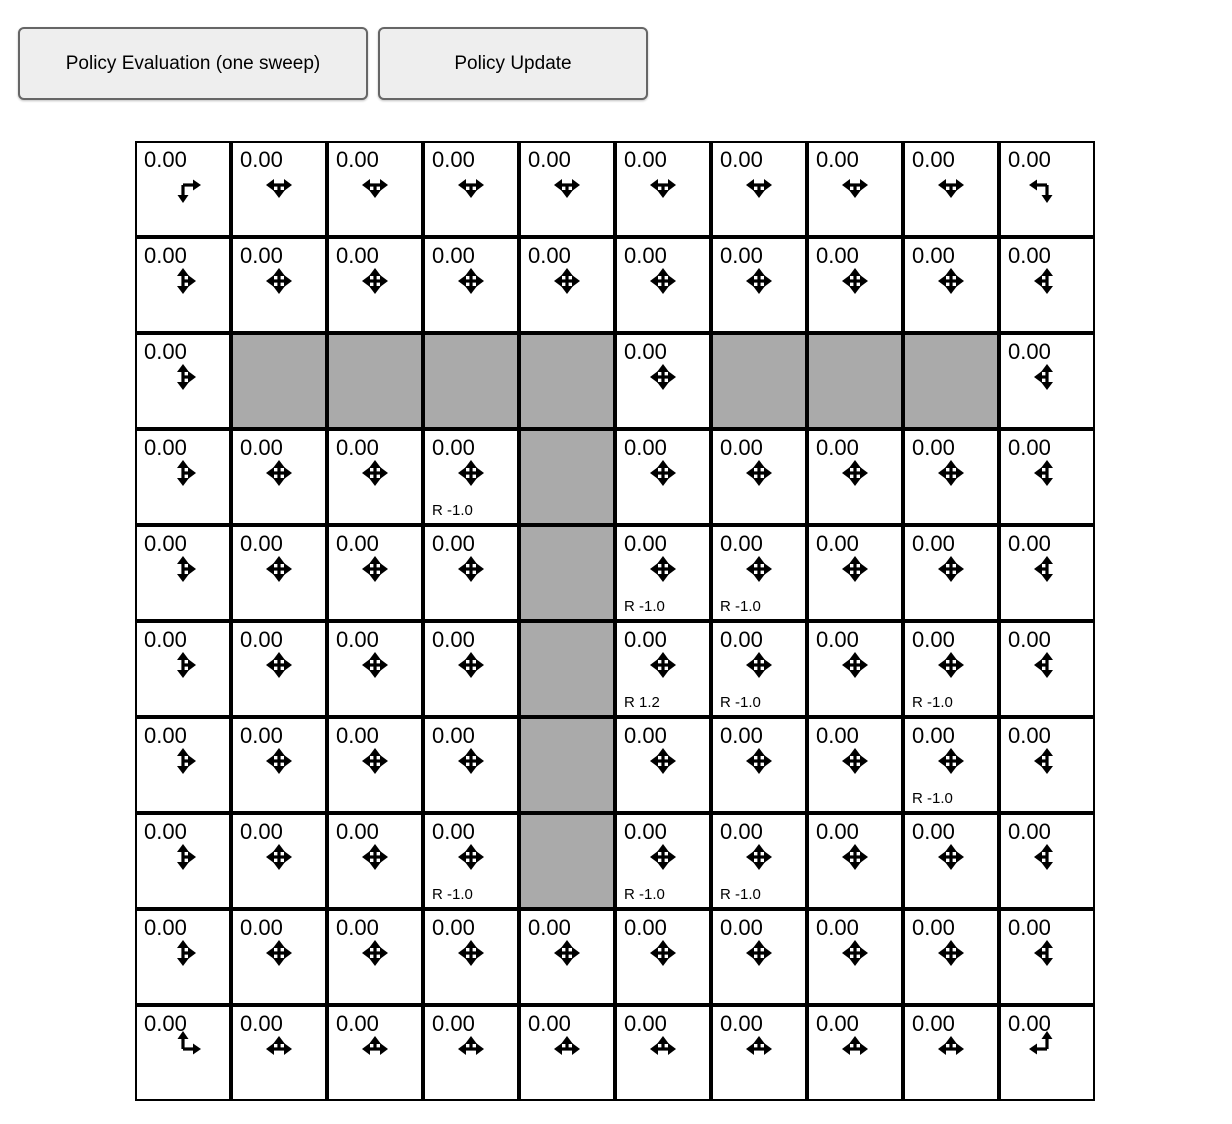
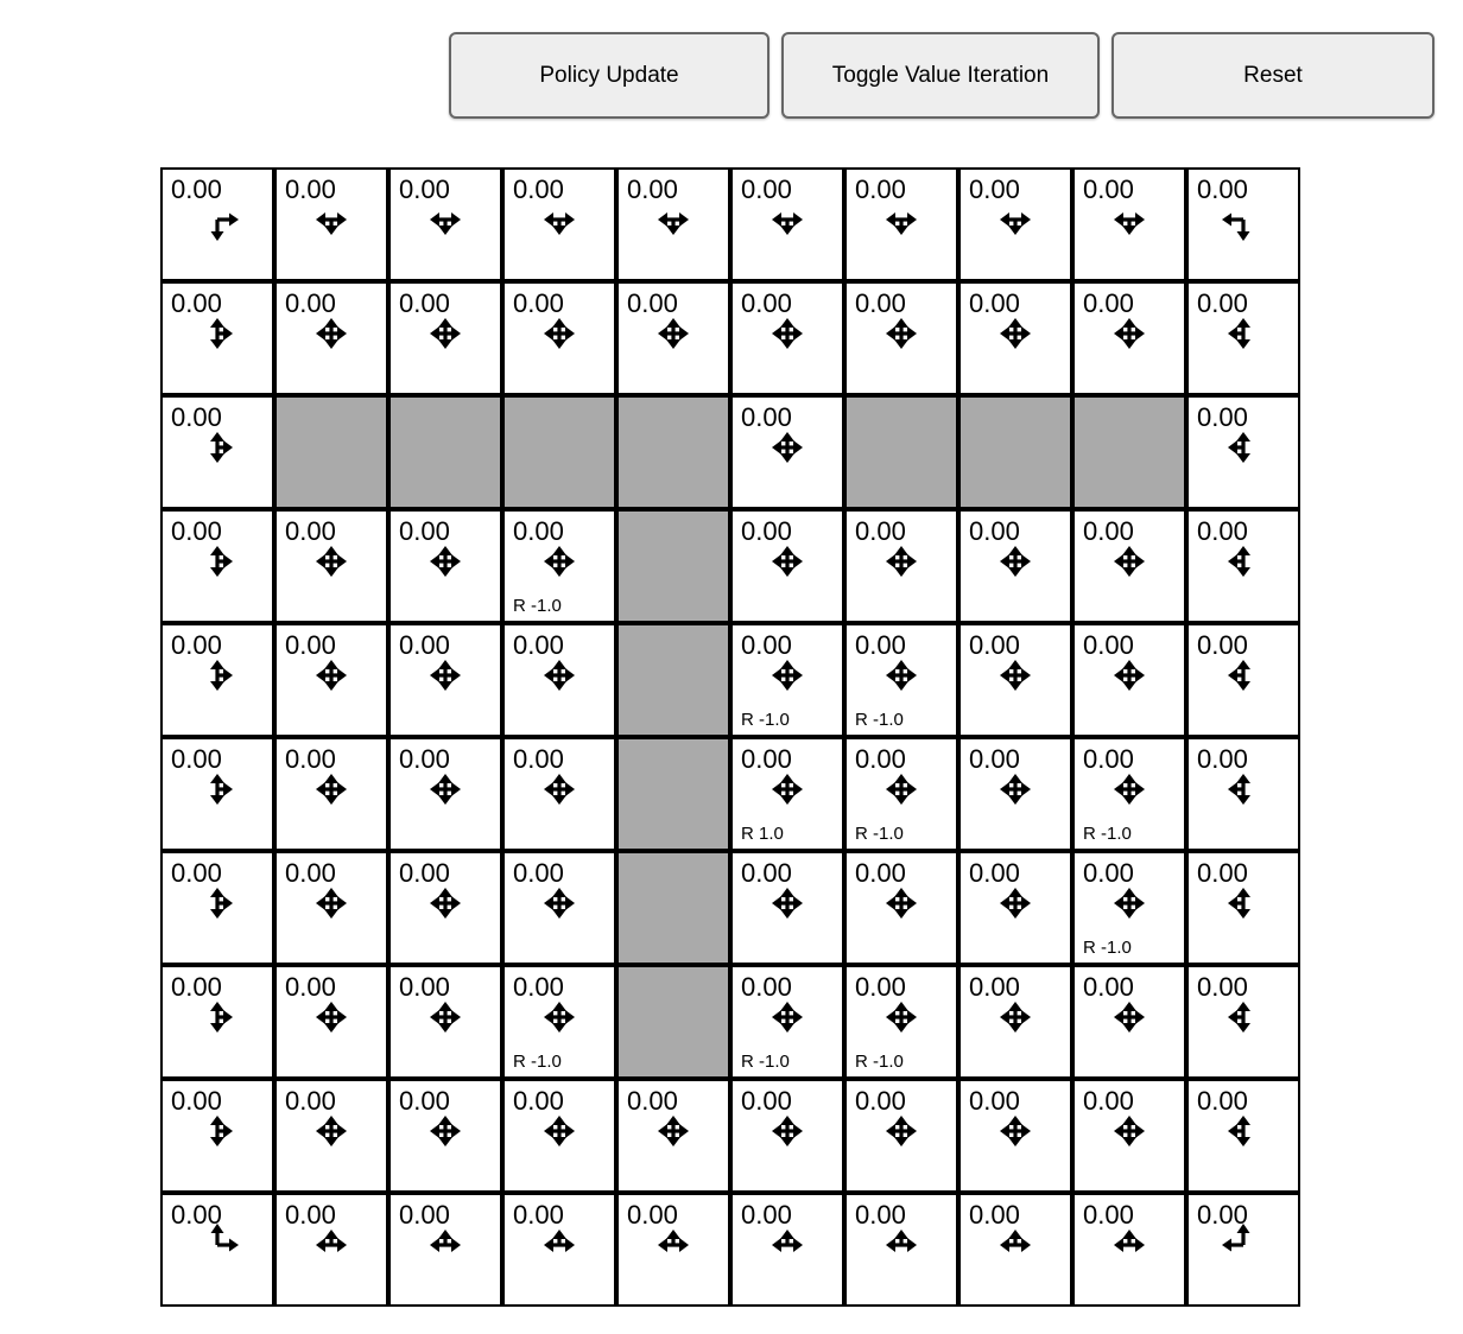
- Policy Evaluation (one sweep)
  Policy Update
+ Toggle Value Iteration
+ Reset
  0.00
  0.00
  0.00
  0.00
  0.00
  0.00
  0.00
  0.00
  0.00
  0.00
  0.00
  0.00
  0.00
  0.00
  0.00
  0.00
  0.00
  0.00
  0.00
  0.00
  0.00
  0.00
  0.00
  0.00
  0.00
  0.00
  0.00
  R -1.0
  0.00
  0.00
  0.00
  0.00
  0.00
  0.00
  0.00
  0.00
  0.00
  0.00
  R -1.0
  0.00
  R -1.0
  0.00
  0.00
  0.00
  0.00
  0.00
  0.00
  0.00
  0.00
- R 1.2
+ R 1.0
  0.00
  R -1.0
  0.00
  0.00
  R -1.0
  0.00
  0.00
  0.00
  0.00
  0.00
  0.00
  0.00
  0.00
  0.00
  R -1.0
  0.00
  0.00
  0.00
  0.00
  0.00
  R -1.0
  0.00
  R -1.0
  0.00
  R -1.0
  0.00
  0.00
  0.00
  0.00
  0.00
  0.00
  0.00
  0.00
  0.00
  0.00
  0.00
  0.00
  0.00
  0.00
  0.00
  0.00
  0.00
  0.00
  0.00
  0.00
  0.00
  0.00
  0.00
